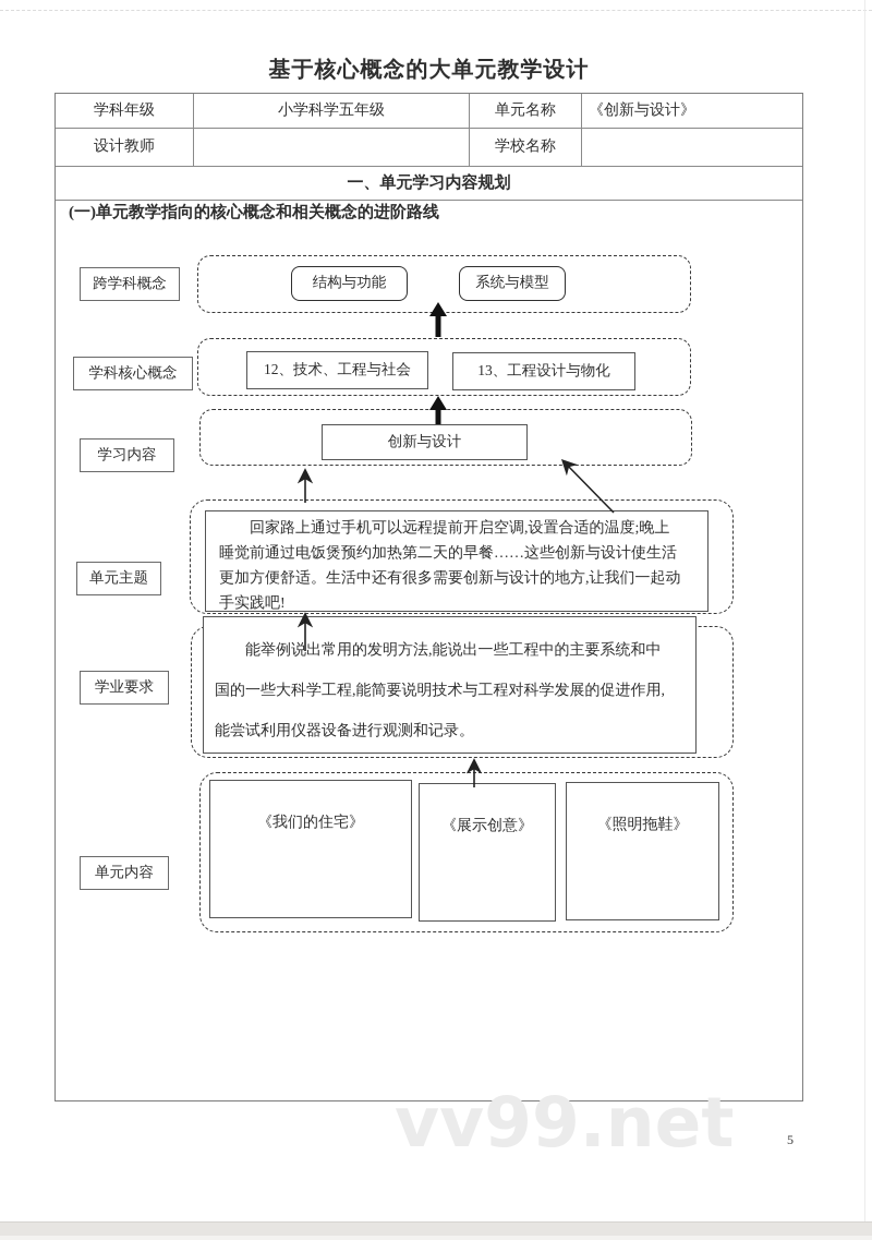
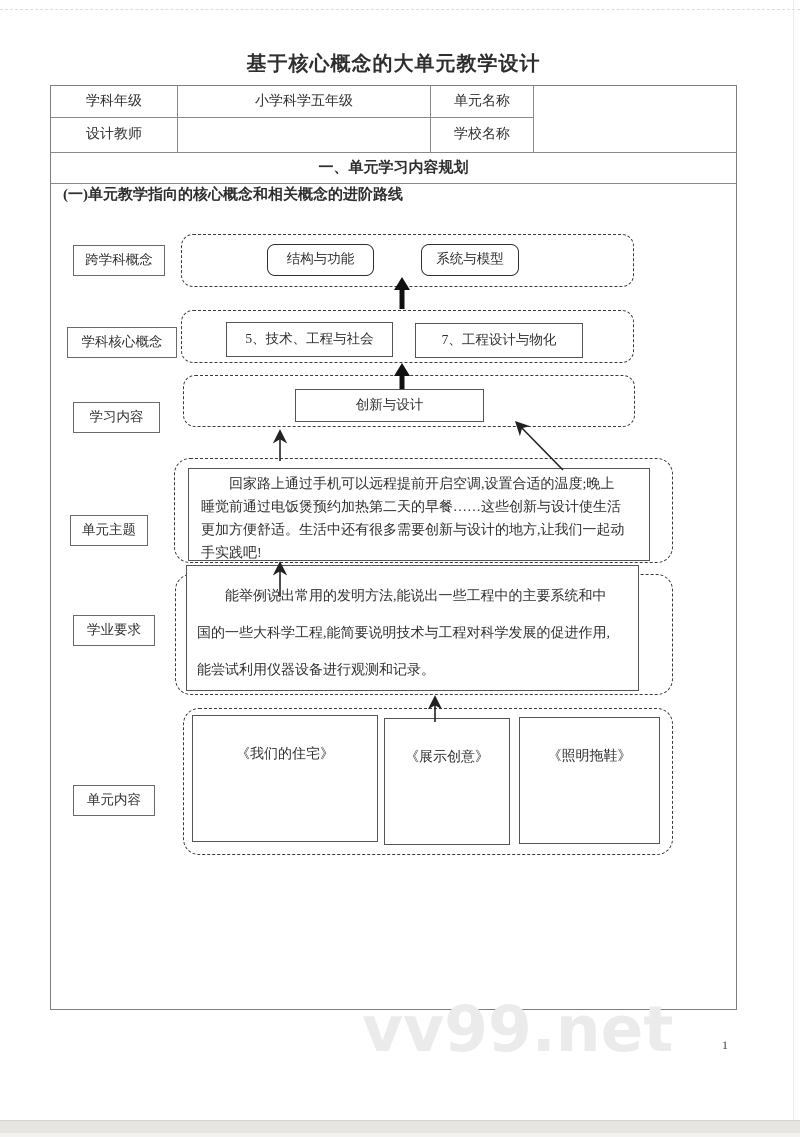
  基于核心概念的大单元教学设计
  学科年级
  小学科学五年级
  单元名称
- 《创新与设计》
  设计教师
  学校名称
  一、单元学习内容规划
  (一)单元教学指向的核心概念和相关概念的进阶路线
  跨学科概念
  学科核心概念
  学习内容
  单元主题
  学业要求
  单元内容
  结构与功能
  系统与模型
- 12、技术、工程与社会
+ 5、技术、工程与社会
- 13、工程设计与物化
+ 7、工程设计与物化
  创新与设计
  回家路上通过手机可以远程提前开启空调,设置合适的温度;晚上
  睡觉前通过电饭煲预约加热第二天的早餐……这些创新与设计使生活
  更加方便舒适。生活中还有很多需要创新与设计的地方,让我们一起动
  手实践吧!
  能举例说出常用的发明方法,能说出一些工程中的主要系统和中
  国的一些大科学工程,能简要说明技术与工程对科学发展的促进作用,
  能尝试利用仪器设备进行观测和记录。
  《我们的住宅》
  《展示创意》
  《照明拖鞋》
  vv99.net
- 5
+ 1
